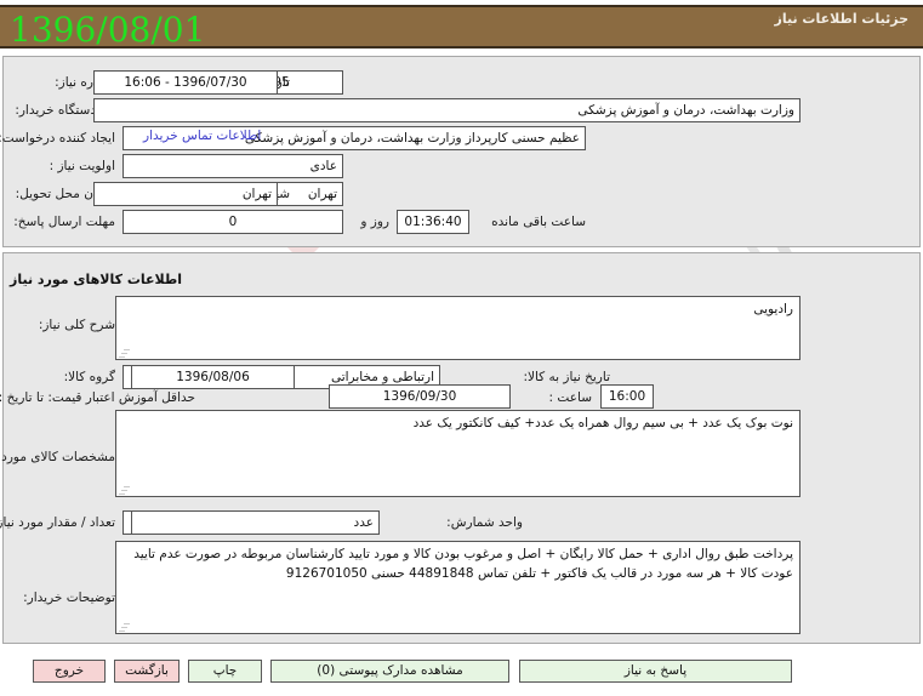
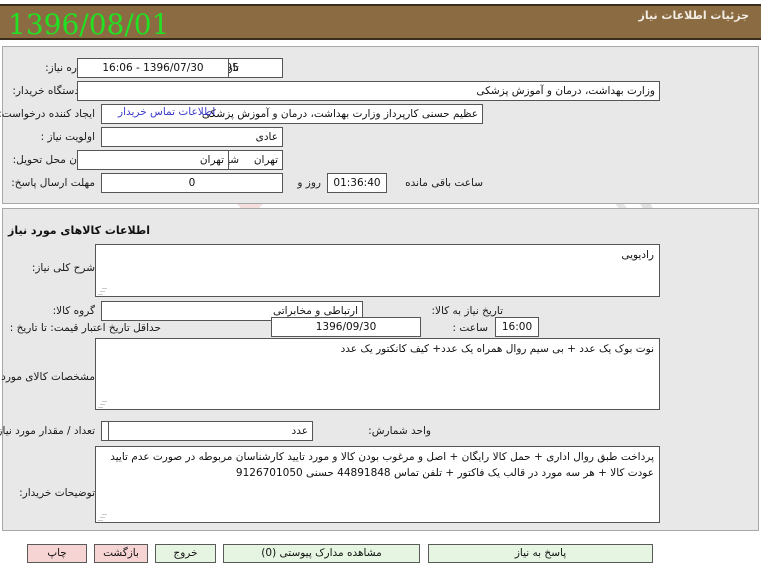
  جزئیات اطلاعات نیاز
  1396/08/01
  ره نیاز:
  16:06 - 1396/07/30
  ستگاه خریدار:
  وزارت بهداشت، درمان و آموزش پزشکی
  ایجاد کننده درخواست:
  عظیم حسنی کارپرداز وزارت بهداشت، درمان و آموزش پزشکی
  اطلاعات تماس خریدار
  اولویت نیاز :
  عادی
  ن محل تحویل:
  تهران
  تهران
  مهلت ارسال پاسخ:
  0
  روز و
  01:36:40
  ساعت باقی مانده
  اطلاعات کالاهای مورد نیاز
  شرح کلی نیاز:
  رادیویی
  گروه کالا:
  ارتباطی و مخابراتی
  تاریخ نیاز به کالا:
- 1396/08/06
- حداقل آموزش اعتبار قیمت: تا تاریخ :
+ حداقل تاریخ اعتبار قیمت: تا تاریخ :
  1396/09/30
  ساعت :
  16:00
  مشخصات کالای مورد
  نوت بوک یک عدد + بی سیم روال همراه یک عدد+ کیف کانکتور یک عدد
  تعداد / مقدار مورد نیا
  واحد شمارش:
  عدد
  توضیحات خریدار:
  پرداخت طبق روال اداری + حمل کالا رایگان + اصل و مرغوب بودن کالا و مورد تایید کارشناسان مربوطه در صورت عدم تایید عودت کالا + هر سه مورد در قالب یک فاکتور + تلفن تماس 44891848 حسنی 9126701050
  پاسخ به نیاز
  مشاهده مدارک پیوستی (0)
- چاپ
+ خروج
  بازگشت
- خروج
+ چاپ
